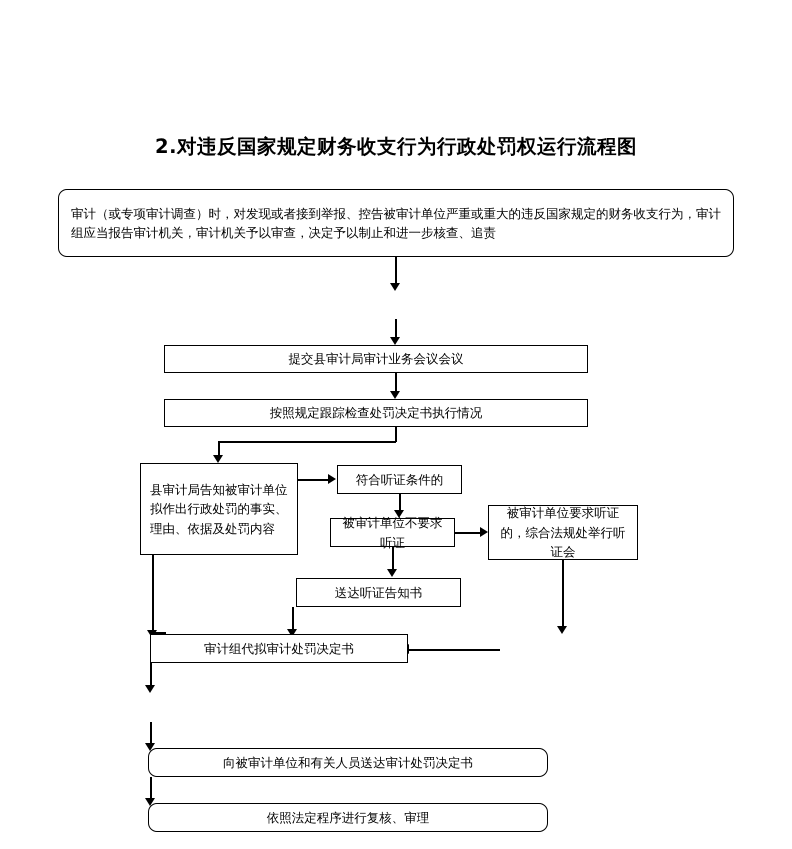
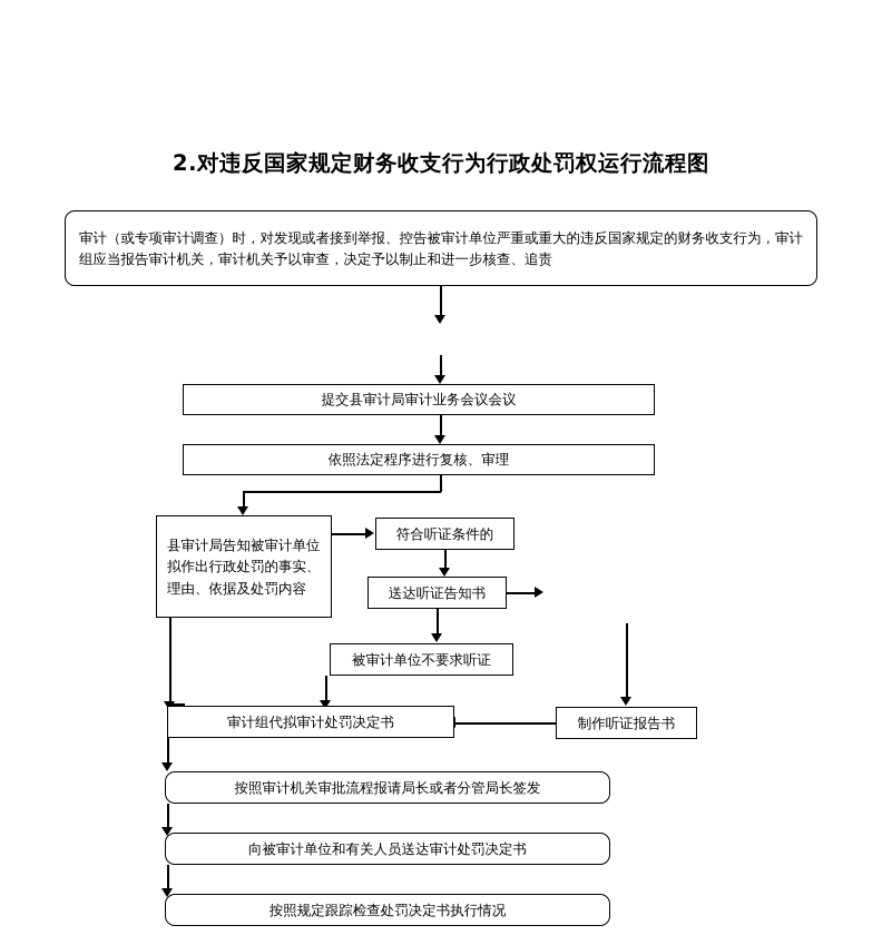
  2.对违反国家规定财务收支行为行政处罚权运行流程图
  审计（或专项审计调查）时，对发现或者接到举报、控告被审计单位严重或重大的违反国家规定的财务收支行为，审计组应当报告审计机关，审计机关予以审查，决定予以制止和进一步核查、追责
  提交县审计局审计业务会议会议
- 按照规定跟踪检查处罚决定书执行情况
+ 依照法定程序进行复核、审理
  县审计局告知被审计单位拟作出行政处罚的事实、理由、依据及处罚内容
  符合听证条件的
- 被审计单位不要求听证
+ 送达听证告知书
- 被审计单位要求听证的，综合法规处举行听证会
- 送达听证告知书
+ 被审计单位不要求听证
+ 制作听证报告书
  审计组代拟审计处罚决定书
+ 按照审计机关审批流程报请局长或者分管局长签发
  向被审计单位和有关人员送达审计处罚决定书
- 依照法定程序进行复核、审理
+ 按照规定跟踪检查处罚决定书执行情况
